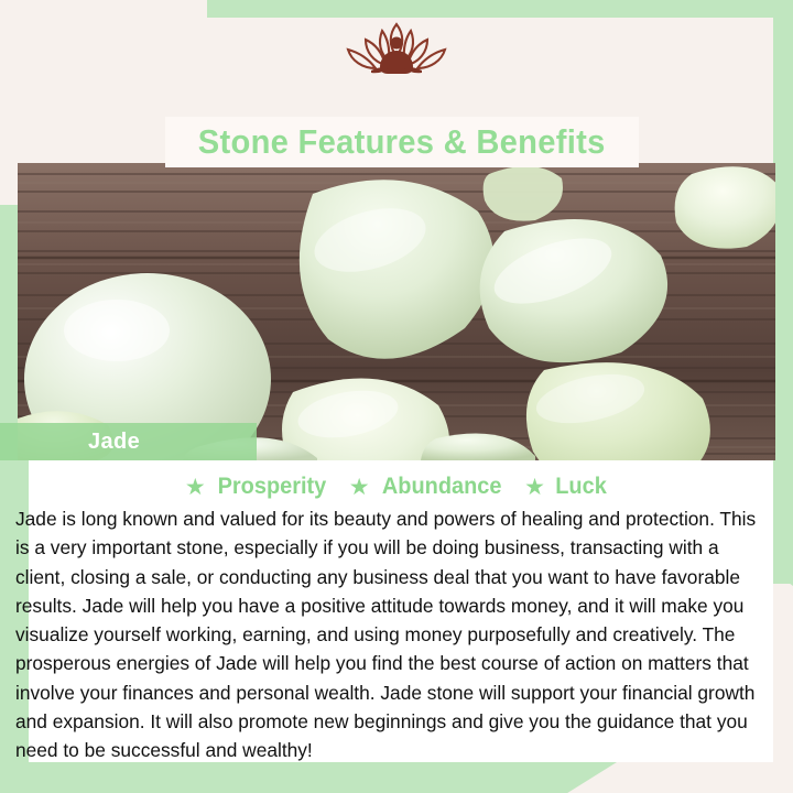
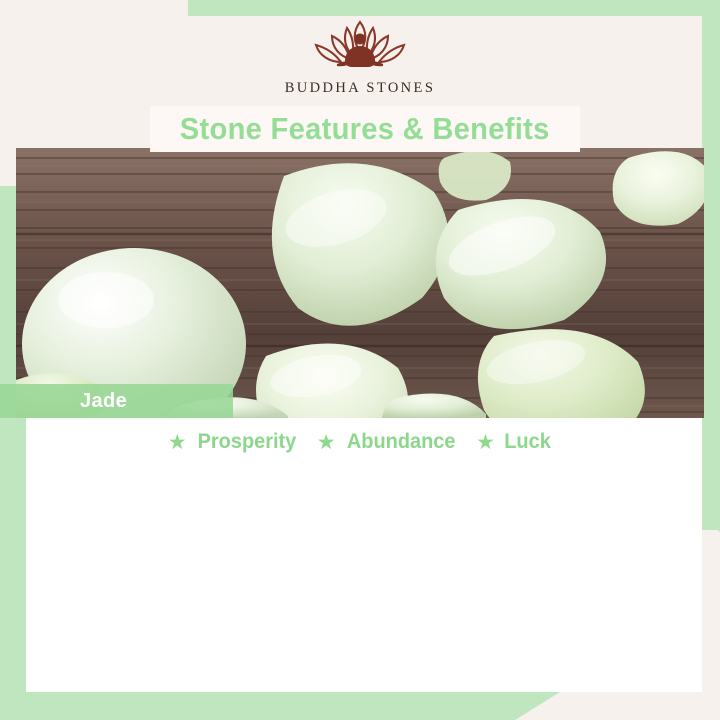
+ BUDDHA STONES
  Stone Features & Benefits
  Jade
  ★
  Prosperity
  ★
  Abundance
  ★
  Luck
- Jade is long known and valued for its beauty and powers of healing and protection. This is a very important stone, especially if you will be doing business, transacting with a client, closing a sale, or conducting any business deal that you want to have favorable results. Jade will help you have a positive attitude towards money, and it will make you visualize yourself working, earning, and using money purposefully and creatively. The prosperous energies of Jade will help you find the best course of action on matters that involve your finances and personal wealth. Jade stone will support your financial growth and expansion. It will also promote new beginnings and give you the guidance that you need to be successful and wealthy!
